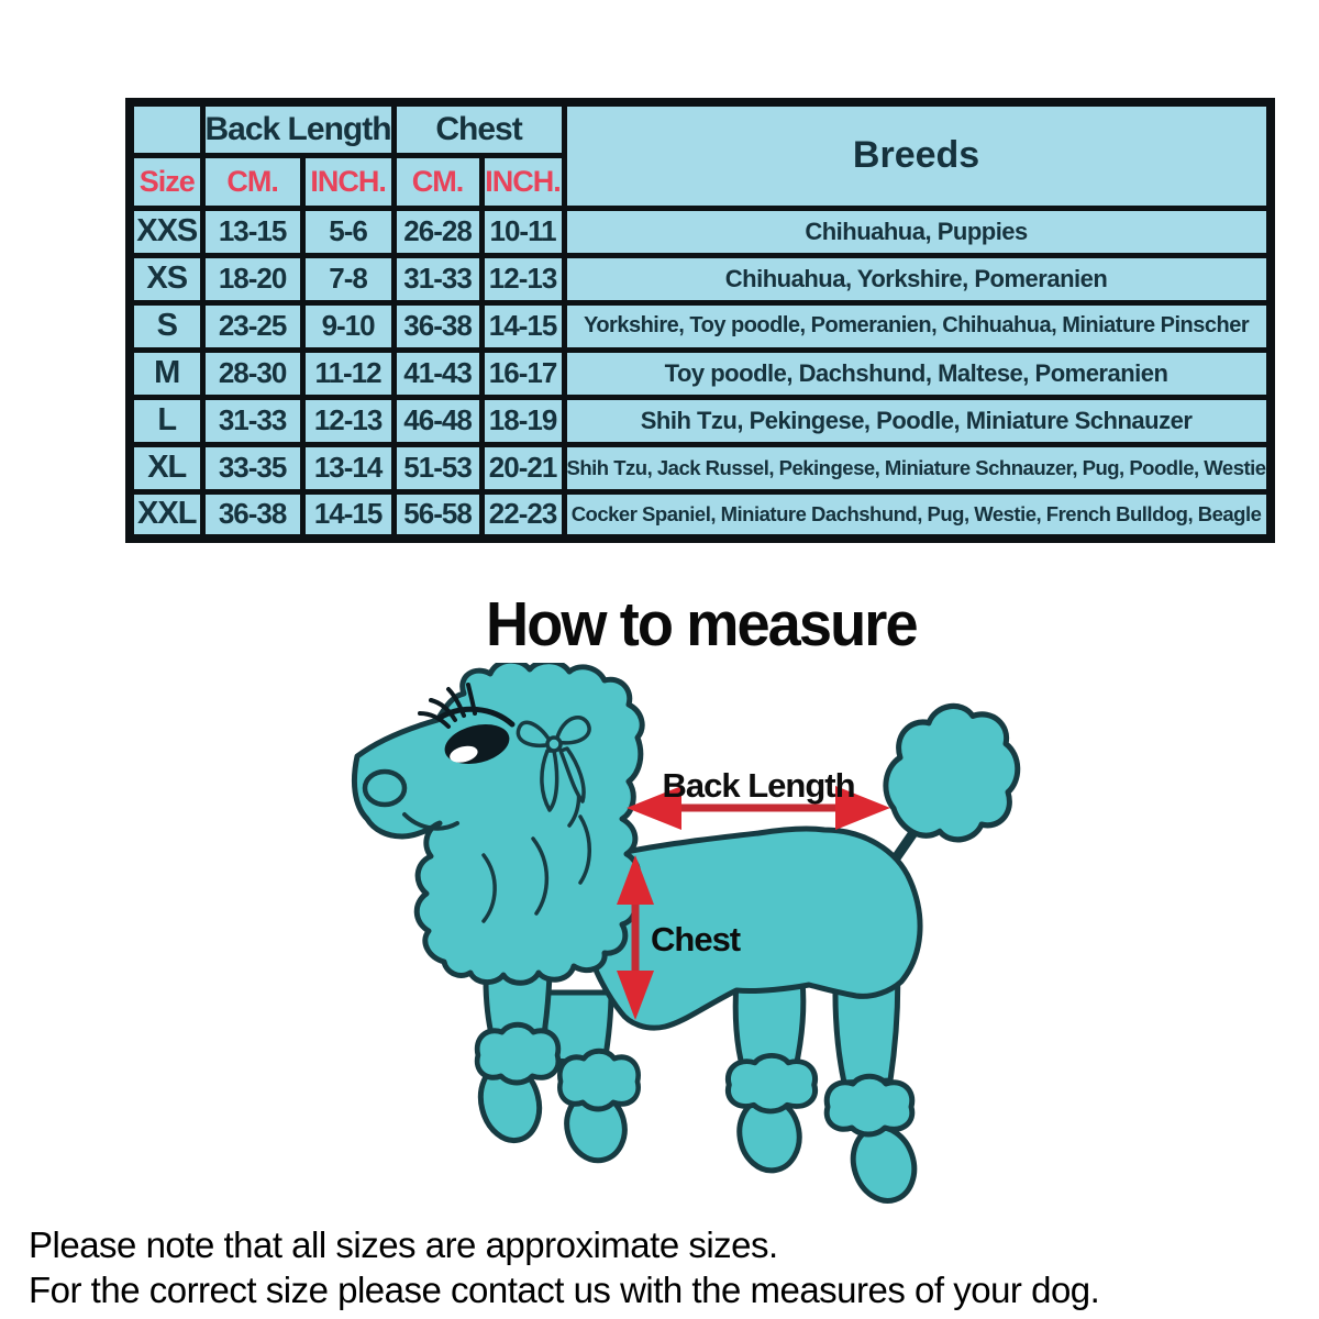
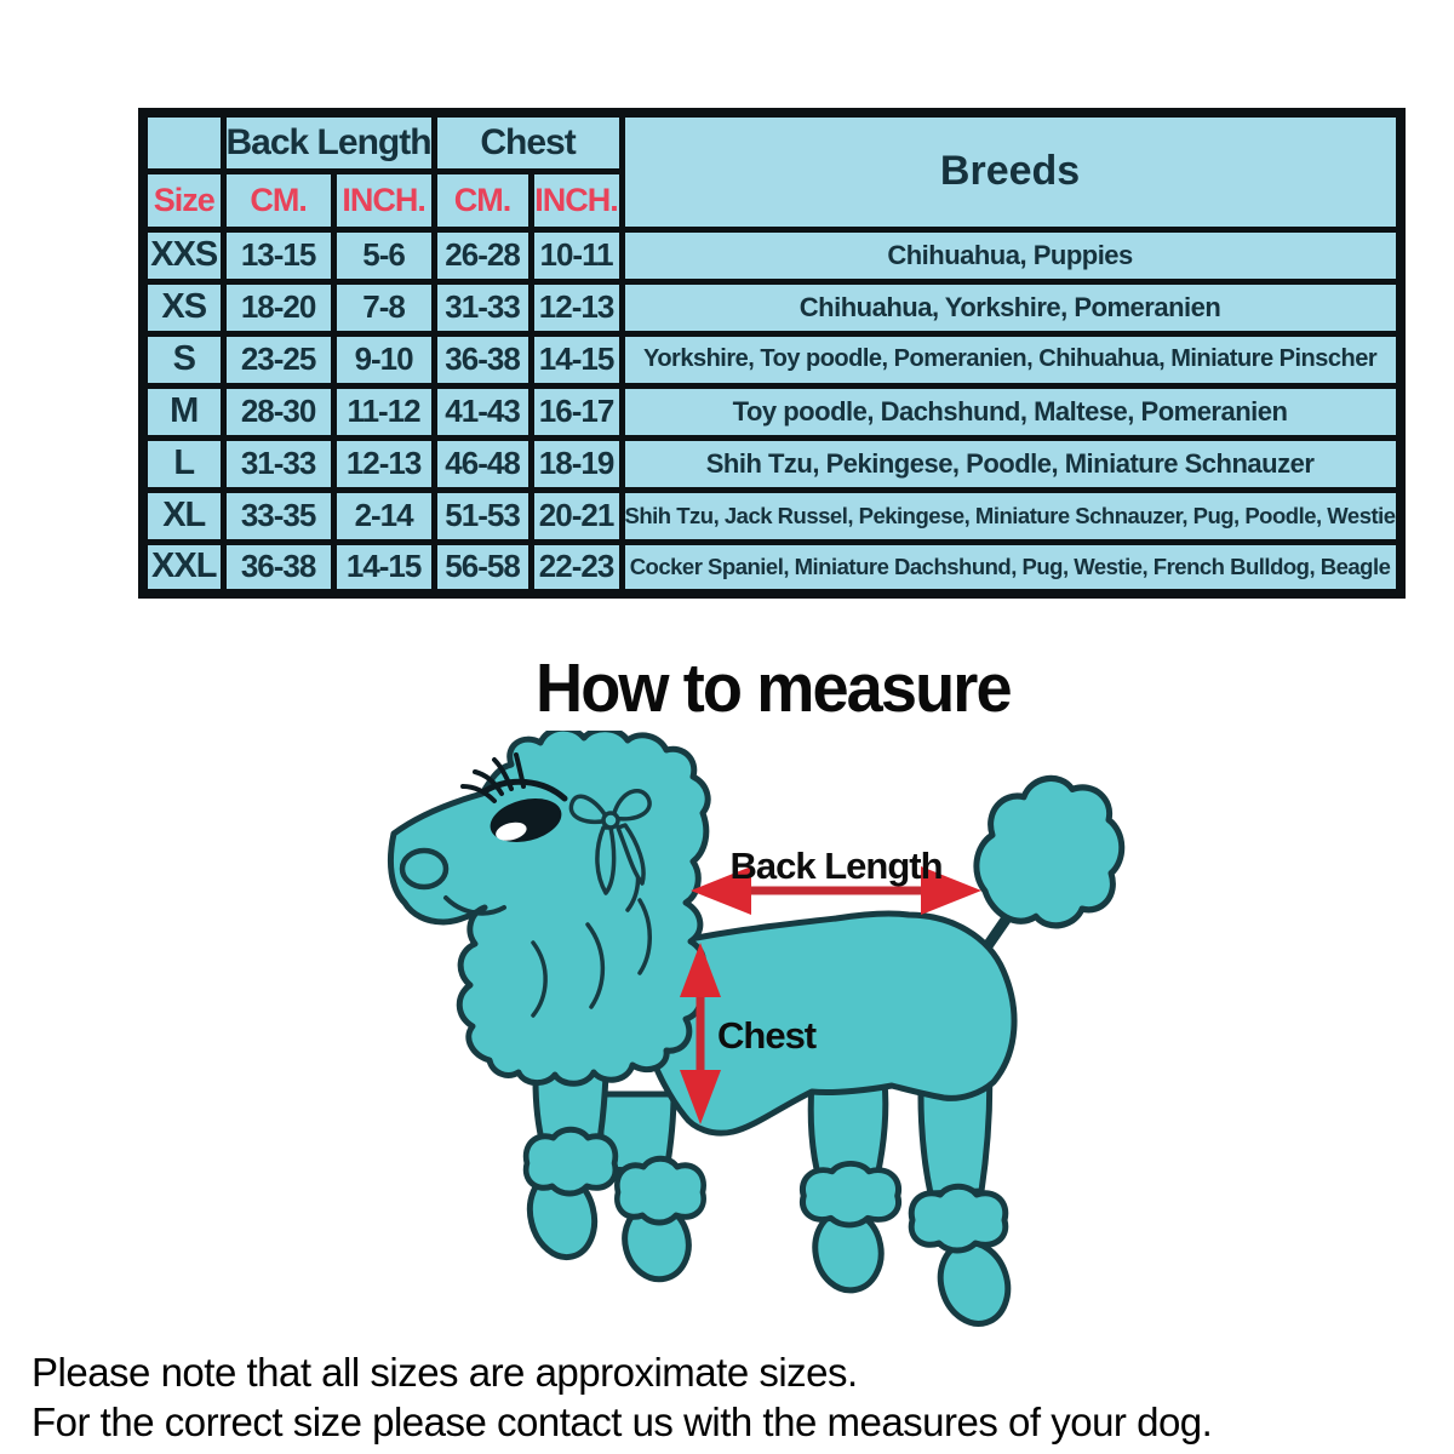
  	Back Length	Chest	Breeds
  Size	CM.	INCH.	CM.	INCH.
  XXS	13-15	5-6	26-28	10-11	Chihuahua, Puppies
  XS	18-20	7-8	31-33	12-13	Chihuahua, Yorkshire, Pomeranien
  S	23-25	9-10	36-38	14-15	Yorkshire, Toy poodle, Pomeranien, Chihuahua, Miniature Pinscher
  M	28-30	11-12	41-43	16-17	Toy poodle, Dachshund, Maltese, Pomeranien
  L	31-33	12-13	46-48	18-19	Shih Tzu, Pekingese, Poodle, Miniature Schnauzer
- XL	33-35	13-14	51-53	20-21	Shih Tzu, Jack Russel, Pekingese, Miniature Schnauzer, Pug, Poodle, Westie
+ XL	33-35	2-14	51-53	20-21	Shih Tzu, Jack Russel, Pekingese, Miniature Schnauzer, Pug, Poodle, Westie
  XXL	36-38	14-15	56-58	22-23	Cocker Spaniel, Miniature Dachshund, Pug, Westie, French Bulldog, Beagle
  How to measure
  Back Length
  Chest
  Please note that all sizes are approximate sizes.
  For the correct size please contact us with the measures of your dog.
